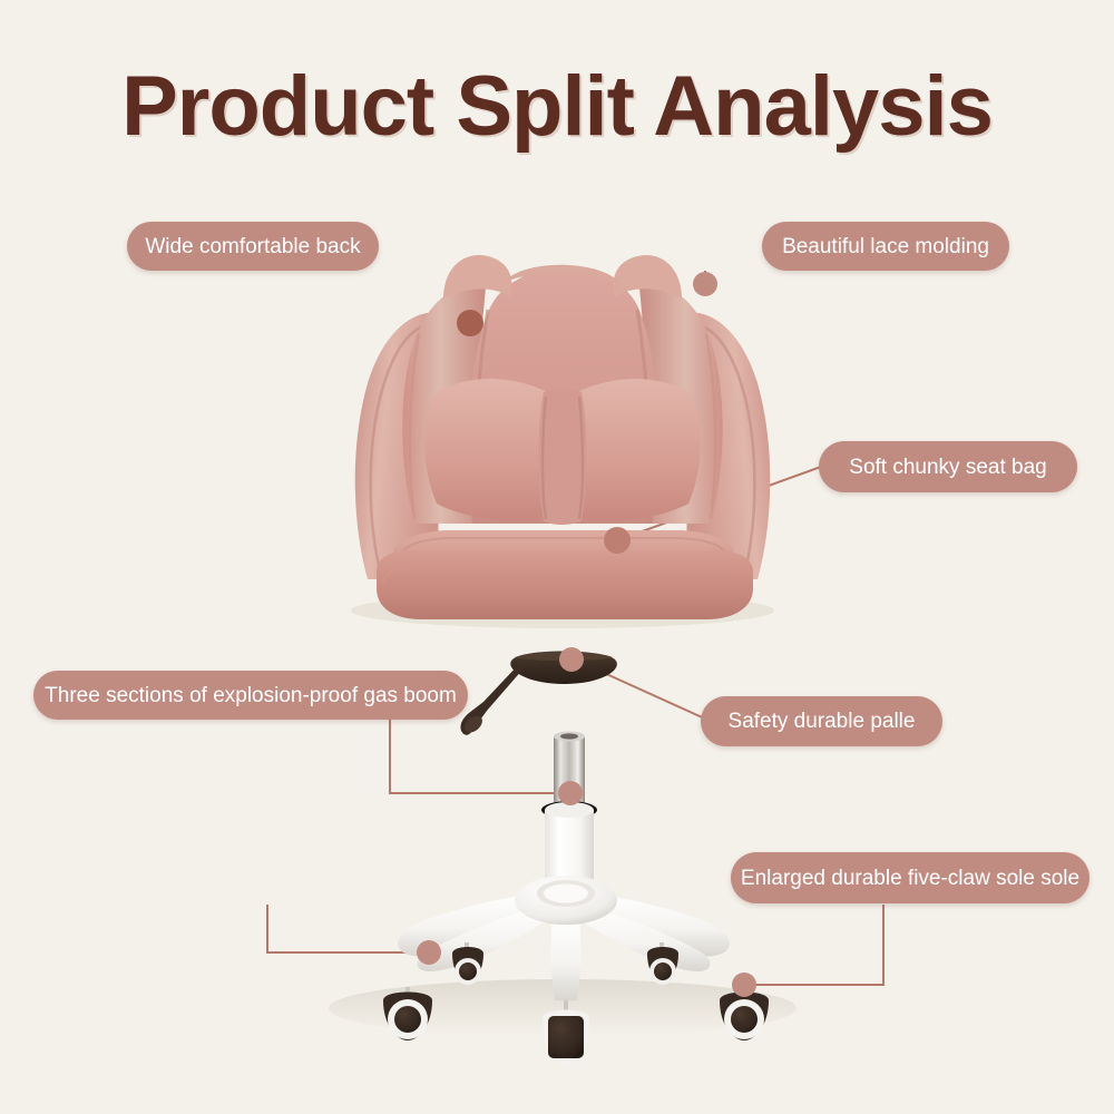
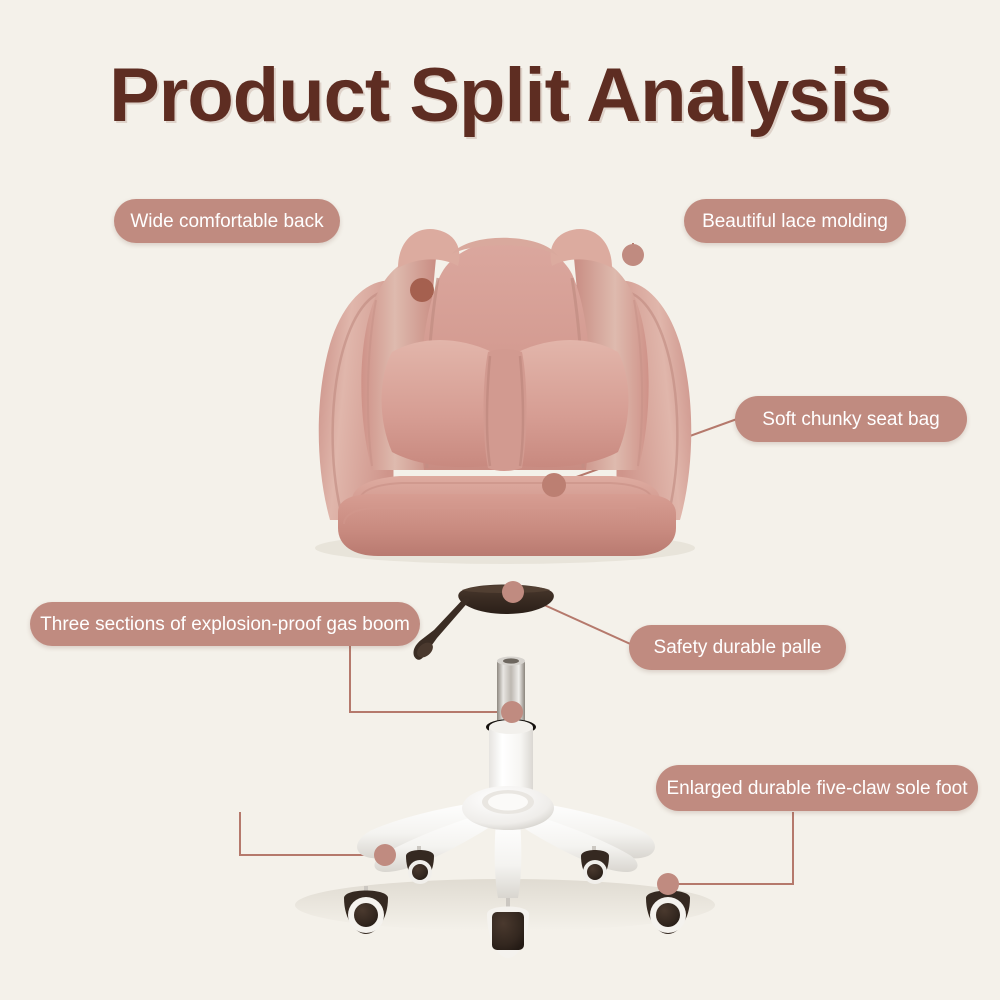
  Product Split Analysis
  Wide comfortable back
  Beautiful lace molding
  Soft chunky seat bag
  Three sections of explosion-proof gas boom
  Safety durable palle
- Enlarged durable five-claw sole sole
+ Enlarged durable five-claw sole foot
